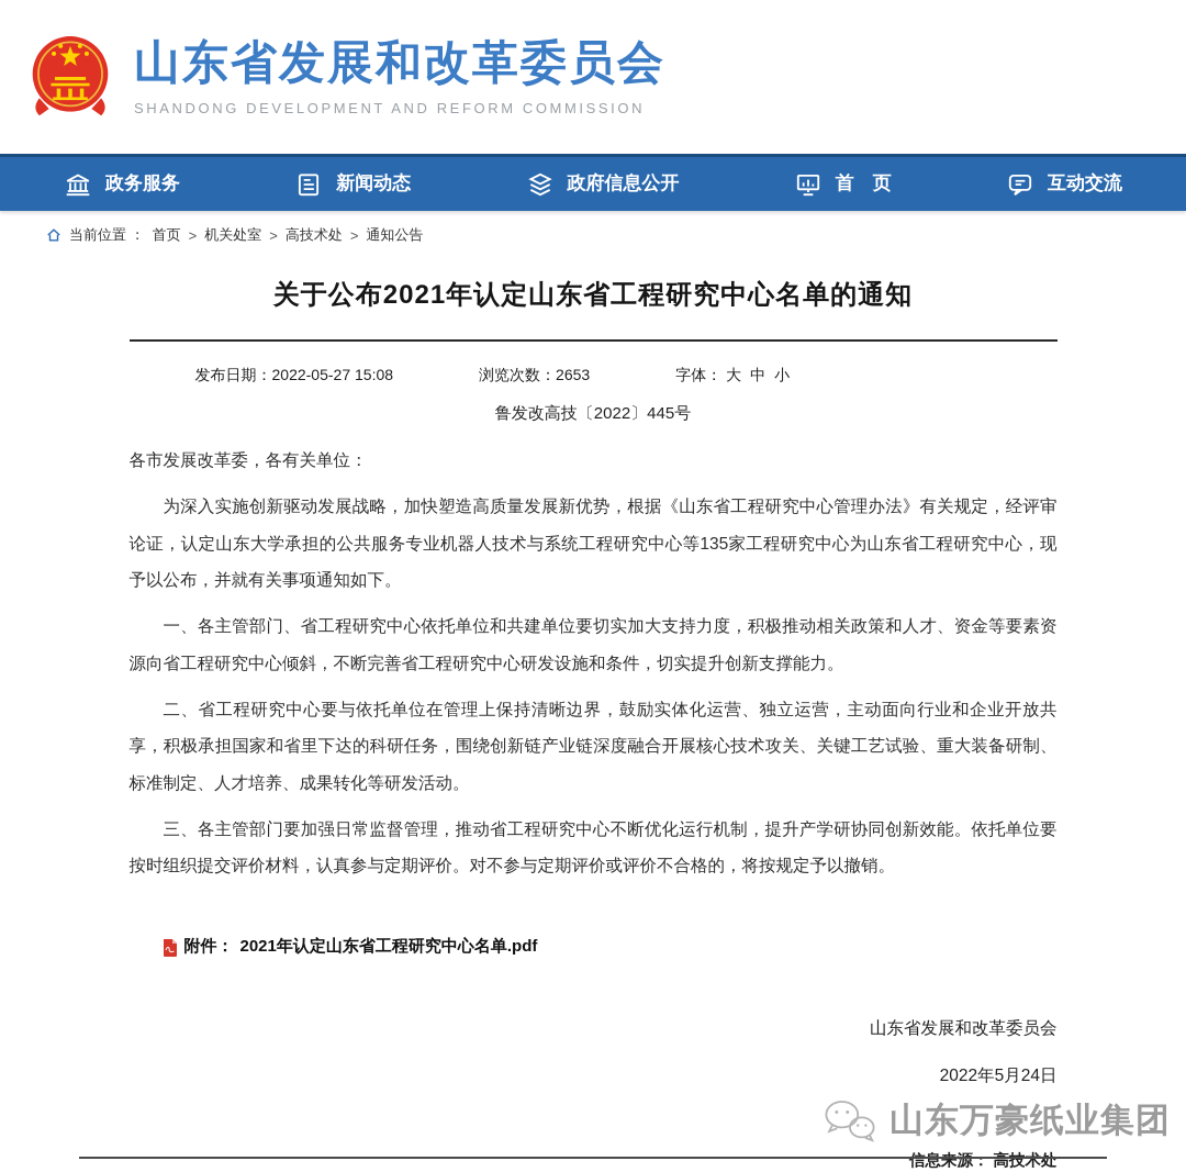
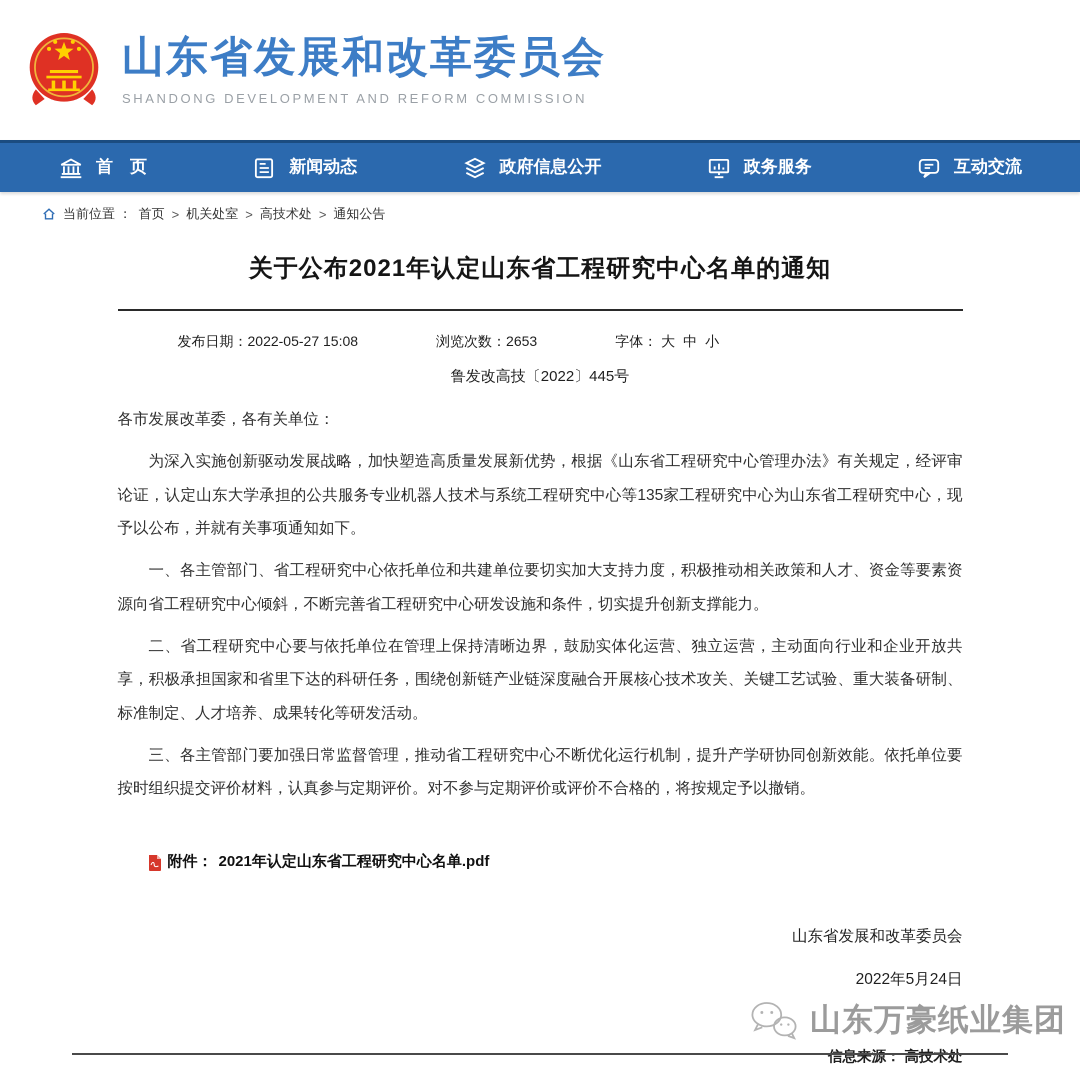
  山东省发展和改革委员会
  SHANDONG DEVELOPMENT AND REFORM COMMISSION
- 政务服务
+ 首 页
  新闻动态
  政府信息公开
- 首 页
+ 政务服务
  互动交流
  当前位置 ：
  首页
  >
  机关处室
  >
  高技术处
  >
  通知公告
  关于公布2021年认定山东省工程研究中心名单的通知
  发布日期：2022-05-27 15:08
  浏览次数：2653
  字体：
  大
  中
  小
  鲁发改高技〔2022〕445号
  各市发展改革委，各有关单位：
  为深入实施创新驱动发展战略，加快塑造高质量发展新优势，根据《山东省工程研究中心管理办法》有关规定，经评审论证，认定山东大学承担的公共服务专业机器人技术与系统工程研究中心等135家工程研究中心为山东省工程研究中心，现予以公布，并就有关事项通知如下。
  一、各主管部门、省工程研究中心依托单位和共建单位要切实加大支持力度，积极推动相关政策和人才、资金等要素资源向省工程研究中心倾斜，不断完善省工程研究中心研发设施和条件，切实提升创新支撑能力。
  二、省工程研究中心要与依托单位在管理上保持清晰边界，鼓励实体化运营、独立运营，主动面向行业和企业开放共享，积极承担国家和省里下达的科研任务，围绕创新链产业链深度融合开展核心技术攻关、关键工艺试验、重大装备研制、标准制定、人才培养、成果转化等研发活动。
  三、各主管部门要加强日常监督管理，推动省工程研究中心不断优化运行机制，提升产学研协同创新效能。依托单位要按时组织提交评价材料，认真参与定期评价。对不参与定期评价或评价不合格的，将按规定予以撤销。
  附件：
  2021年认定山东省工程研究中心名单.pdf
  山东省发展和改革委员会
  2022年5月24日
  信息来源： 高技术处
  山东万豪纸业集团
